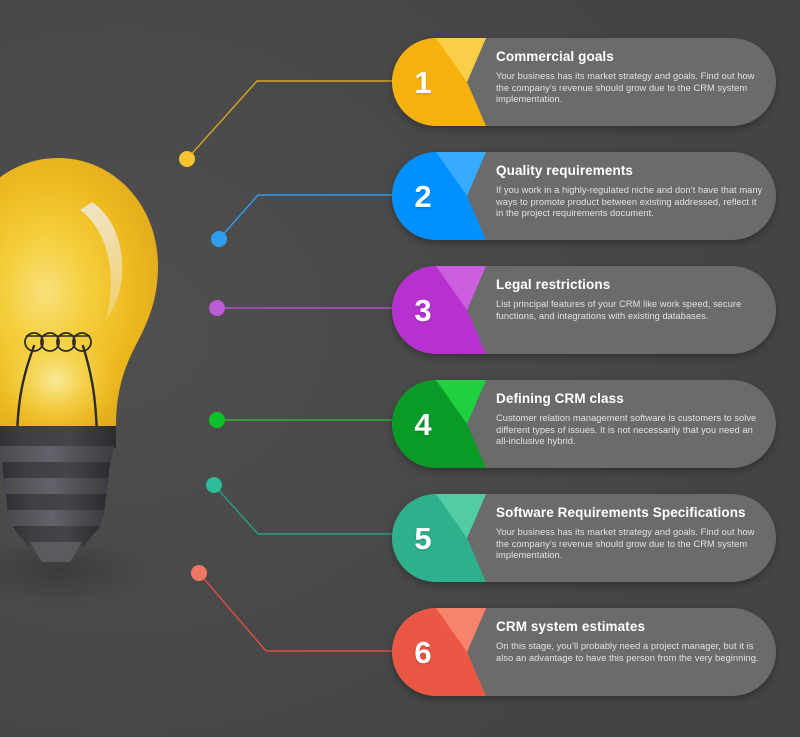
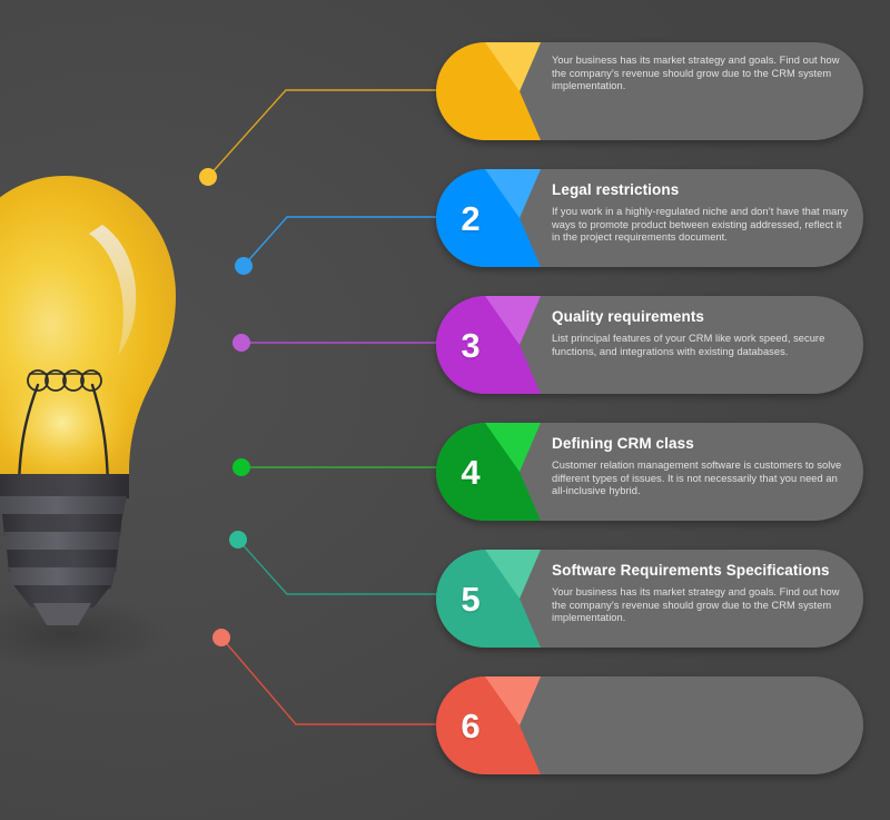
- 1
- Commercial goals
  Your business has its market strategy and goals. Find out how the company’s revenue should grow due to the CRM system implementation.
  2
- Quality requirements
+ Legal restrictions
  If you work in a highly-regulated niche and don’t have that many ways to promote product between existing addressed, reflect it in the project requirements document.
  3
- Legal restrictions
+ Quality requirements
  List principal features of your CRM like work speed, secure functions, and integrations with existing databases.
  4
  Defining CRM class
  Customer relation management software is customers to solve different types of issues. It is not necessarily that you need an all-inclusive hybrid.
  5
  Software Requirements Specifications
  Your business has its market strategy and goals. Find out how the company’s revenue should grow due to the CRM system implementation.
  6
- CRM system estimates
- On this stage, you’ll probably need a project manager, but it is also an advantage to have this person from the very beginning.
